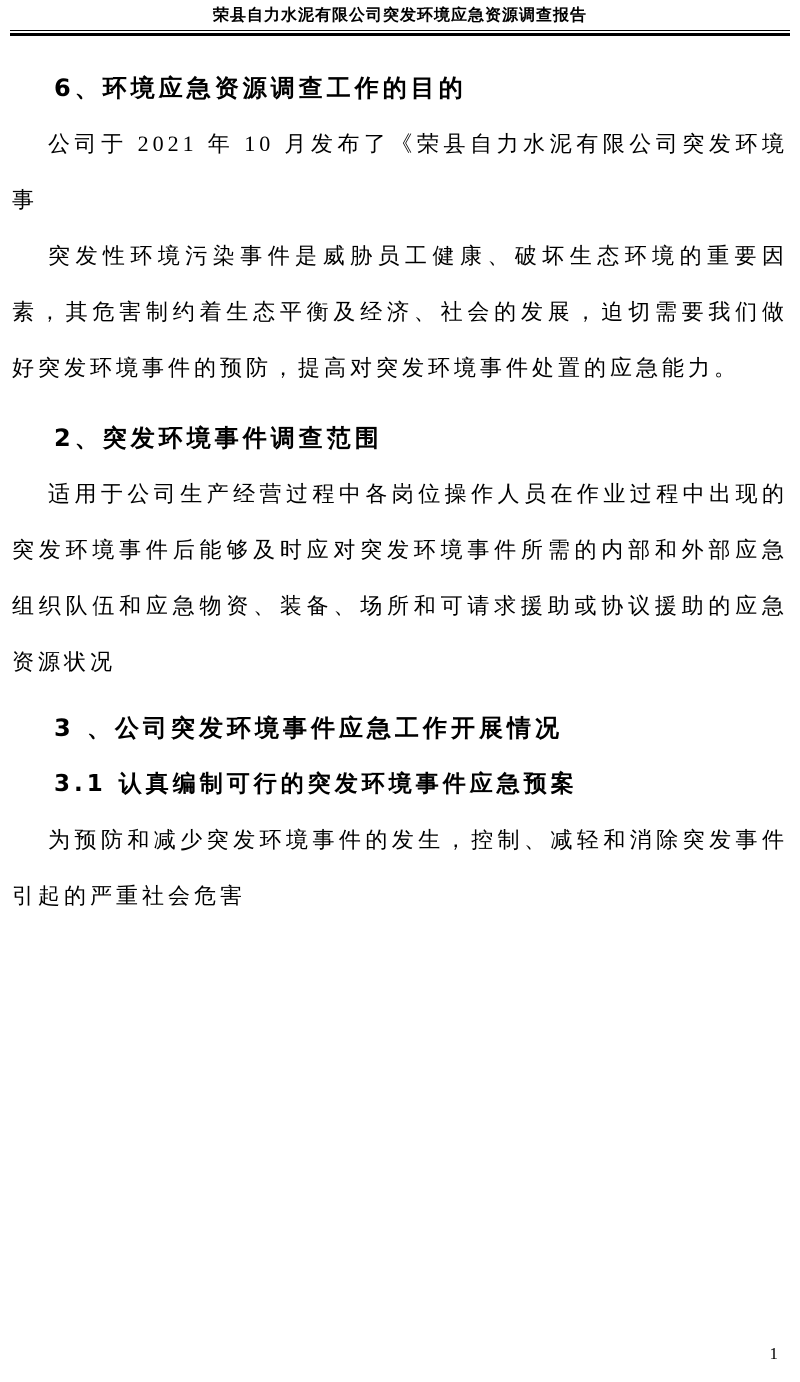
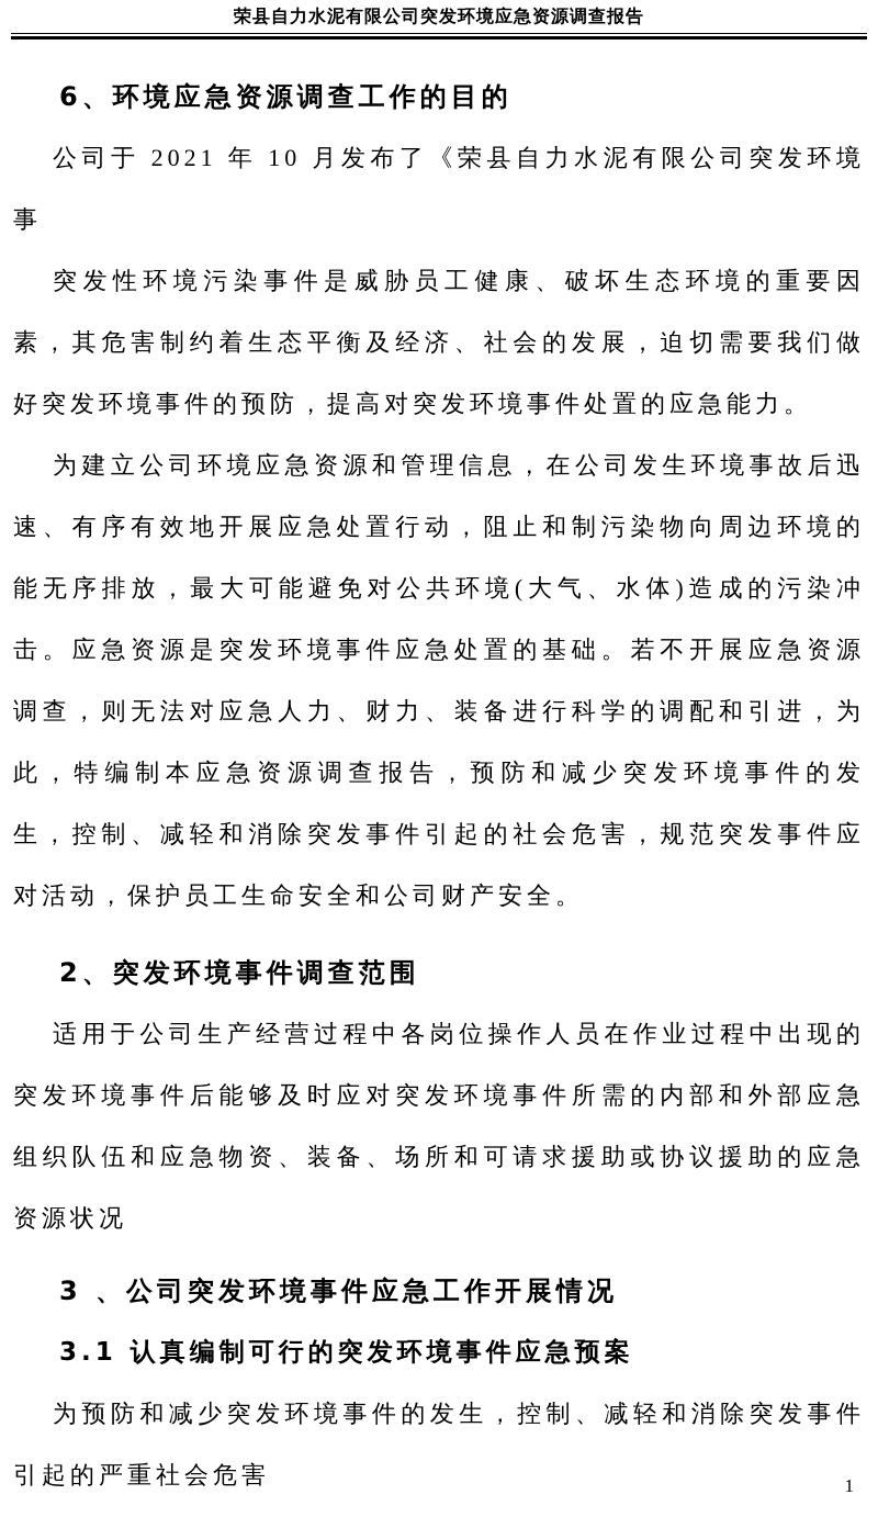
  荣县自力水泥有限公司突发环境应急资源调查报告
  6、环境应急资源调查工作的目的
  公司于 2021 年 10 月发布了《荣县自力水泥有限公司突发环境事
  突发性环境污染事件是威胁员工健康、破坏生态环境的重要因素，其危害制约着生态平衡及经济、社会的发展，迫切需要我们做好突发环境事件的预防，提高对突发环境事件处置的应急能力。
+ 为建立公司环境应急资源和管理信息，在公司发生环境事故后迅速、有序有效地开展应急处置行动，阻止和制污染物向周边环境的能无序排放，最大可能避免对公共环境(大气、水体)造成的污染冲击。应急资源是突发环境事件应急处置的基础。若不开展应急资源调查，则无法对应急人力、财力、装备进行科学的调配和引进，为此，特编制本应急资源调查报告，预防和减少突发环境事件的发生，控制、减轻和消除突发事件引起的社会危害，规范突发事件应对活动，保护员工生命安全和公司财产安全。
  2、突发环境事件调查范围
  适用于公司生产经营过程中各岗位操作人员在作业过程中出现的突发环境事件后能够及时应对突发环境事件所需的内部和外部应急组织队伍和应急物资、装备、场所和可请求援助或协议援助的应急资源状况
  3 、公司突发环境事件应急工作开展情况
  3.1 认真编制可行的突发环境事件应急预案
  为预防和减少突发环境事件的发生，控制、减轻和消除突发事件引起的严重社会危害
  1
